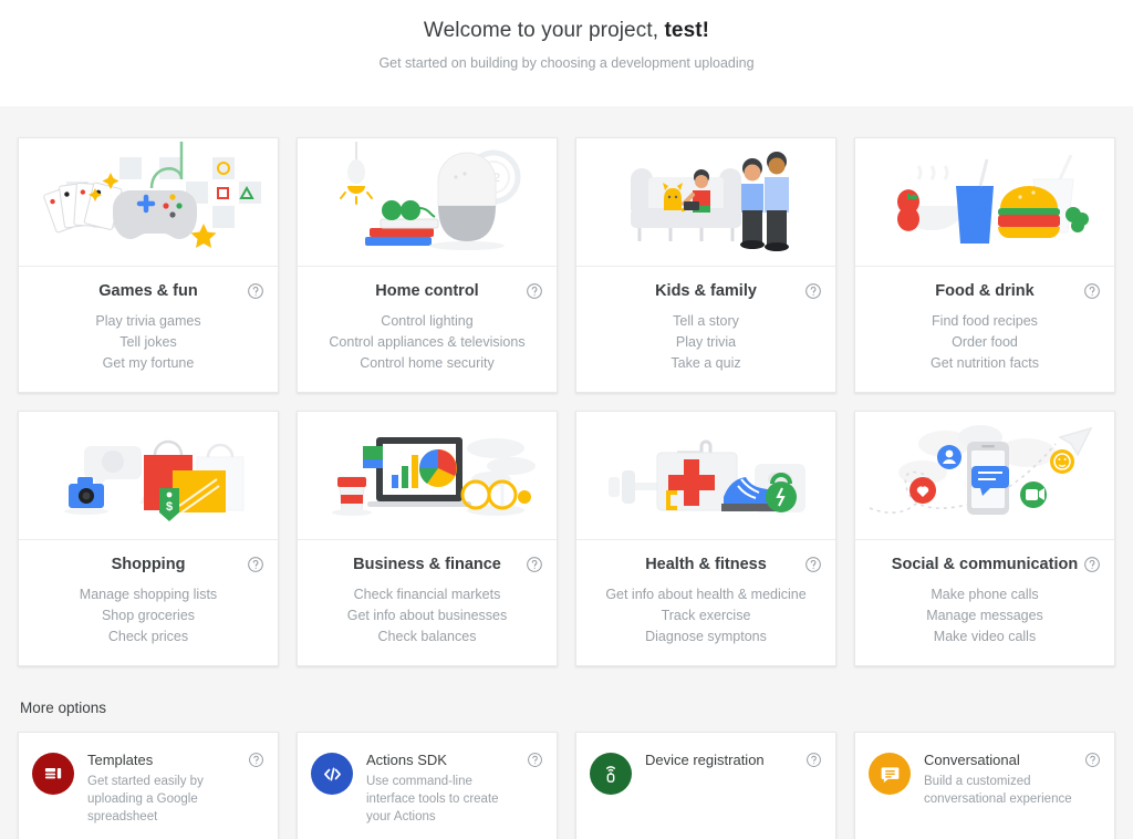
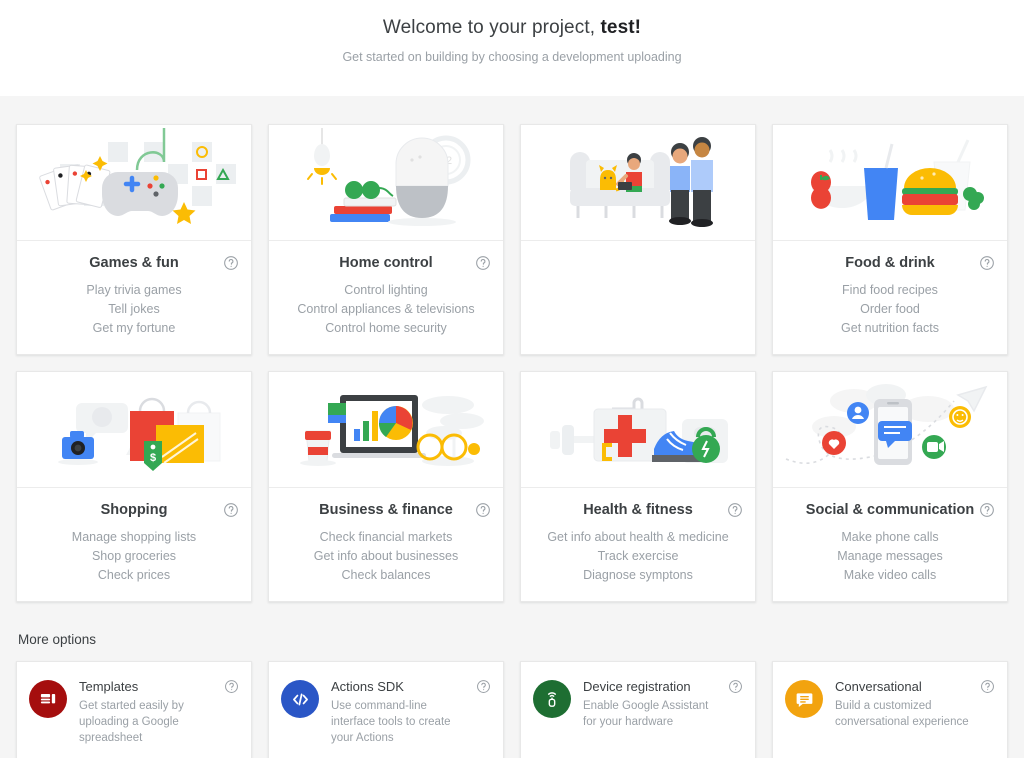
  Welcome to your project, test!
  Get started on building by choosing a development uploading
  Games & fun
  Play trivia games
  Tell jokes
  Get my fortune
  Home control
  Control lighting
  Control appliances & televisions
  Control home security
- Kids & family
- Tell a story
- Play trivia
- Take a quiz
  Food & drink
  Find food recipes
  Order food
  Get nutrition facts
  $
  Shopping
  Manage shopping lists
  Shop groceries
  Check prices
  Business & finance
  Check financial markets
  Get info about businesses
  Check balances
  Health & fitness
  Get info about health & medicine
  Track exercise
  Diagnose symptons
  Social & communication
  Make phone calls
  Manage messages
  Make video calls
  More options
  Templates
  Get started easily by uploading a Google spreadsheet
  Actions SDK
  Use command-line interface tools to create your Actions
  Device registration
+ Enable Google Assistant for your hardware
  Conversational
  Build a customized conversational experience
